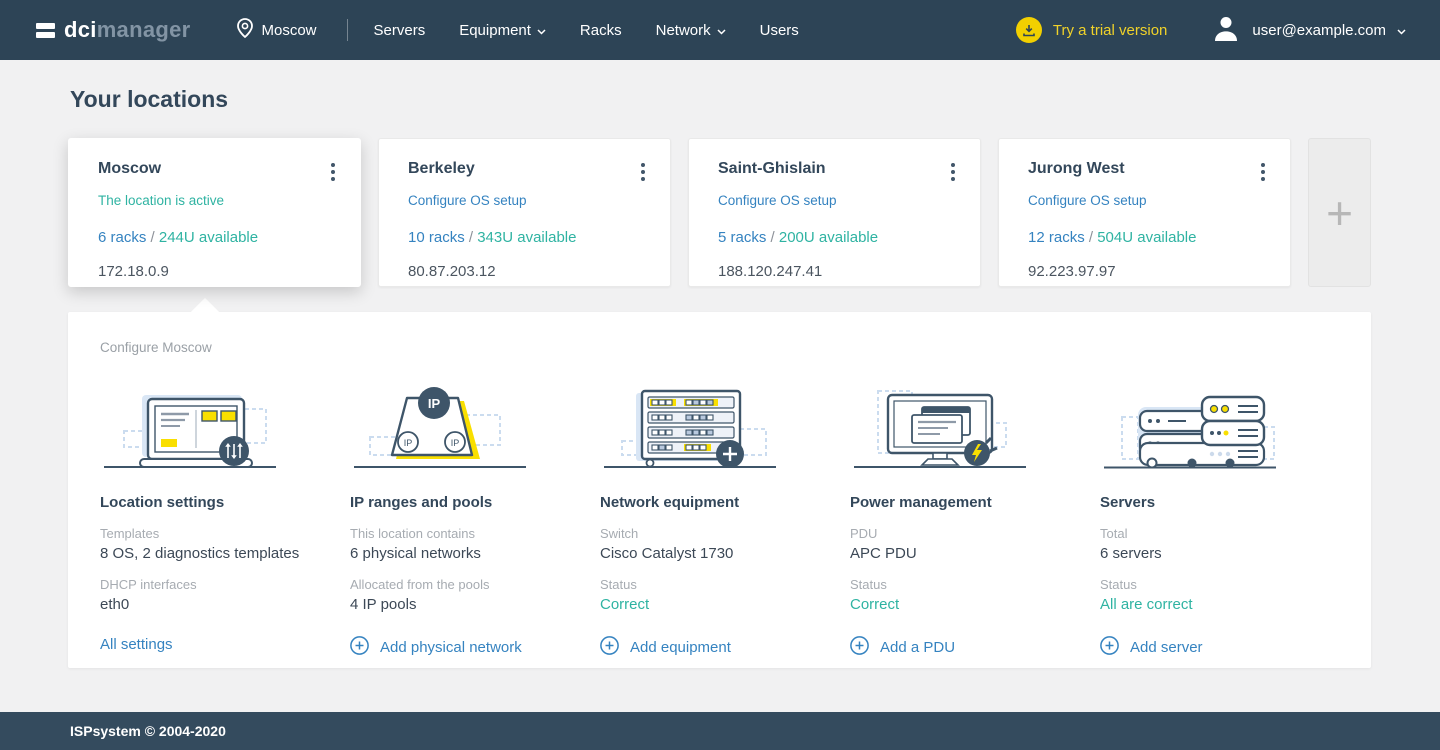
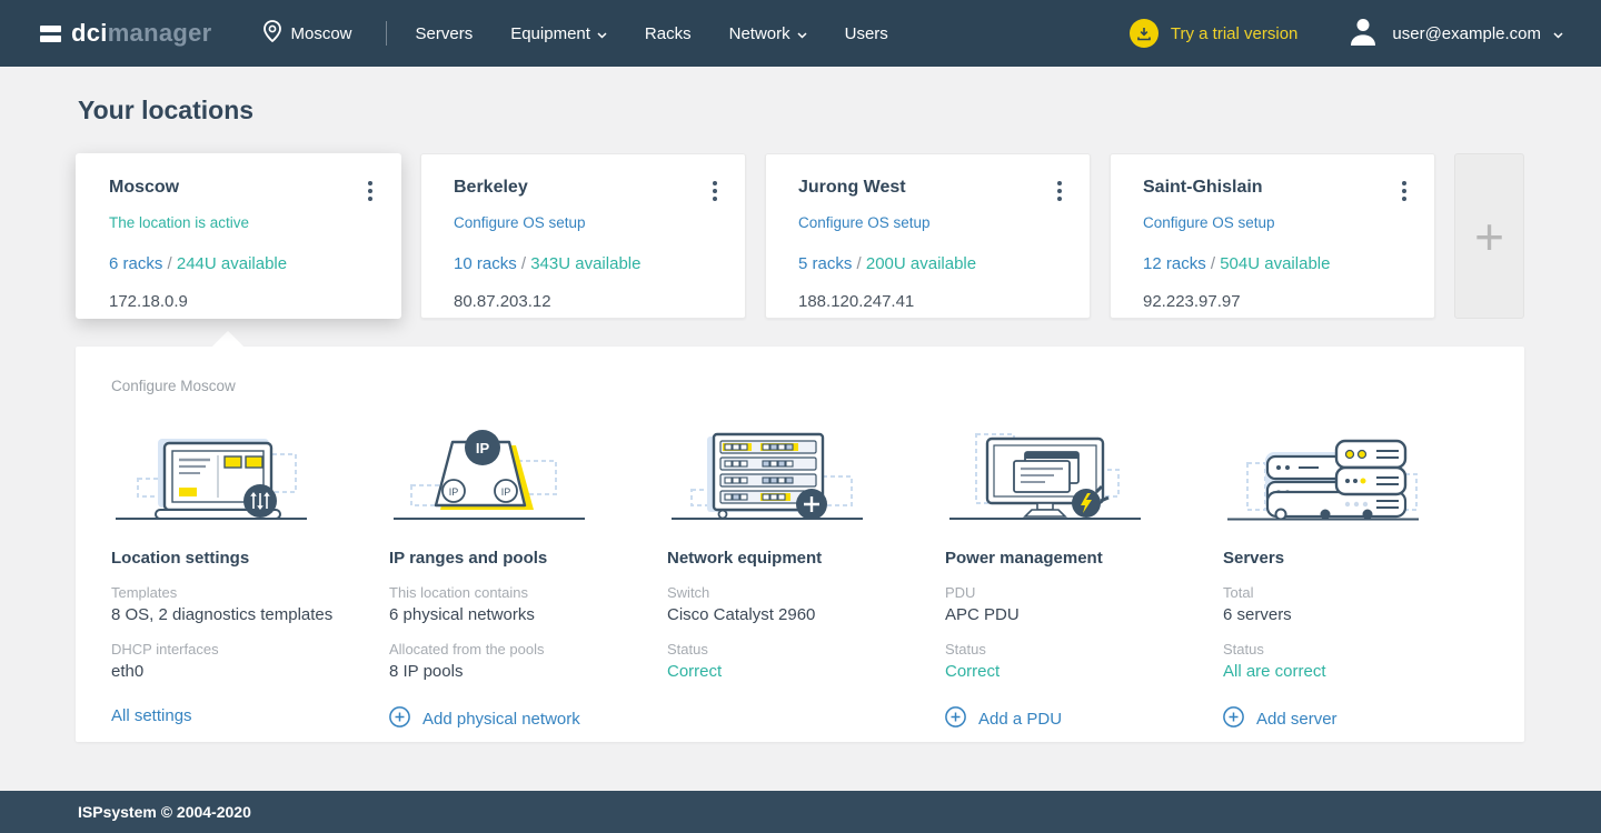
  dcimanager
  Moscow
  Servers
  Equipment
  Racks
  Network
  Users
  Try a trial version
  user@example.com
  Your locations
  Moscow
  The location is active
  6 racks / 244U available
  172.18.0.9
  Berkeley
  Configure OS setup
  10 racks / 343U available
  80.87.203.12
- Saint-Ghislain
+ Jurong West
  Configure OS setup
  5 racks / 200U available
  188.120.247.41
- Jurong West
+ Saint-Ghislain
  Configure OS setup
  12 racks / 504U available
  92.223.97.97
  +
  Configure Moscow
  Location settings
  Templates
  8 OS, 2 diagnostics templates
  DHCP interfaces
  eth0
  All settings
  IP
  IP
  IP
  IP ranges and pools
  This location contains
  6 physical networks
  Allocated from the pools
- 4 IP pools
+ 8 IP pools
  Add physical network
  Network equipment
  Switch
- Cisco Catalyst 1730
+ Cisco Catalyst 2960
  Status
  Correct
- Add equipment
  Power management
  PDU
  APC PDU
  Status
  Correct
  Add a PDU
  Servers
  Total
  6 servers
  Status
  All are correct
  Add server
  ISPsystem © 2004-2020
